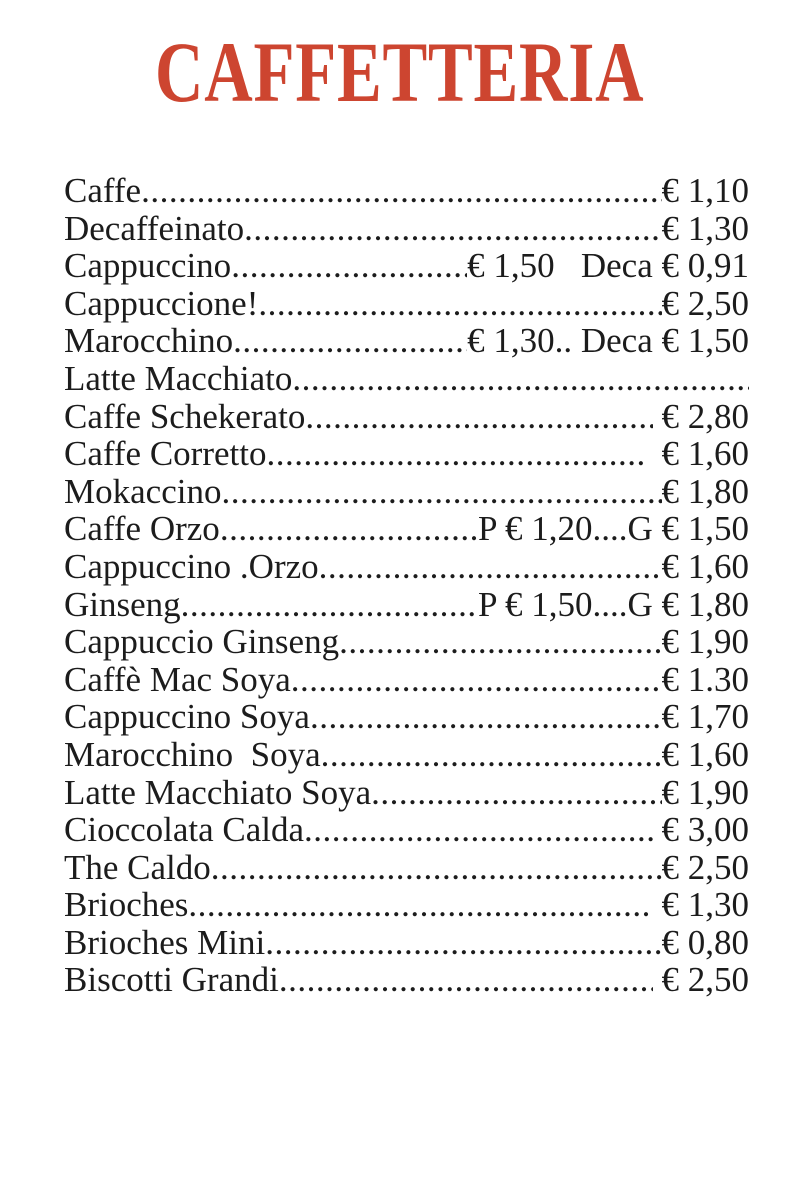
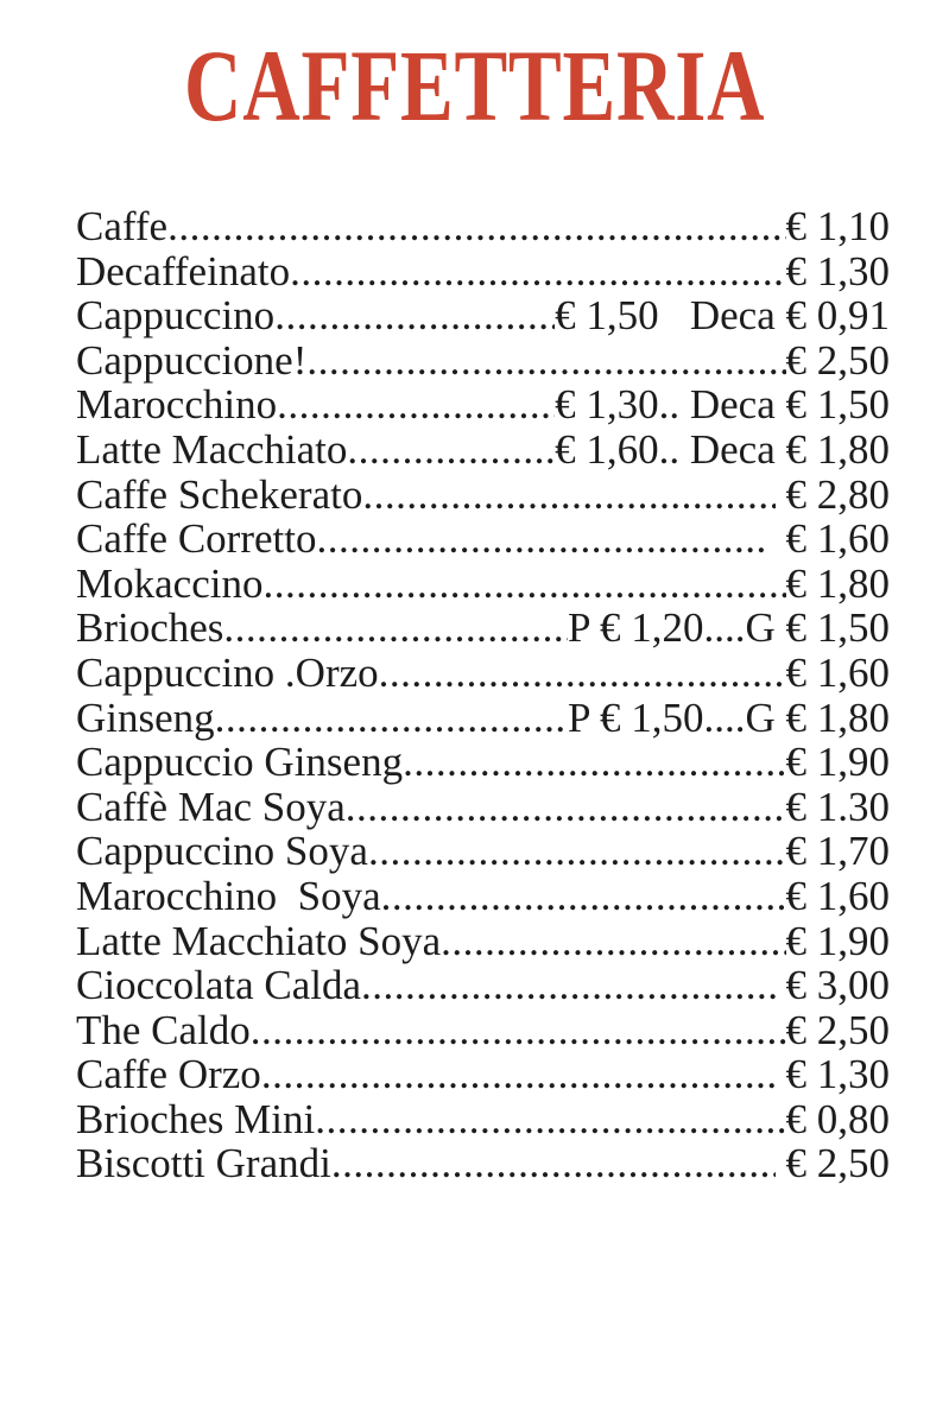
  CAFFETTERIA
  Caffe
  € 1,10
  Decaffeinato
  € 1,30
  Cappuccino
  € 1,50 Deca € 0,91
  Cappuccione!
  € 2,50
  Marocchino
  € 1,30.. Deca € 1,50
  Latte Macchiato
+ € 1,60.. Deca € 1,80
  Caffe Schekerato
  € 2,80
  Caffe Corretto
  € 1,60
  Mokaccino
  € 1,80
- Caffe Orzo
+ Brioches
  P € 1,20....G € 1,50
  Cappuccino .Orzo
  € 1,60
  Ginseng
  P € 1,50....G € 1,80
  Cappuccio Ginseng
  € 1,90
  Caffè Mac Soya
  € 1.30
  Cappuccino Soya
  € 1,70
  Marocchino Soya
  € 1,60
  Latte Macchiato Soya
  € 1,90
  Cioccolata Calda
  € 3,00
  The Caldo
  € 2,50
- Brioches
+ Caffe Orzo
  € 1,30
  Brioches Mini
  € 0,80
  Biscotti Grandi
  € 2,50
